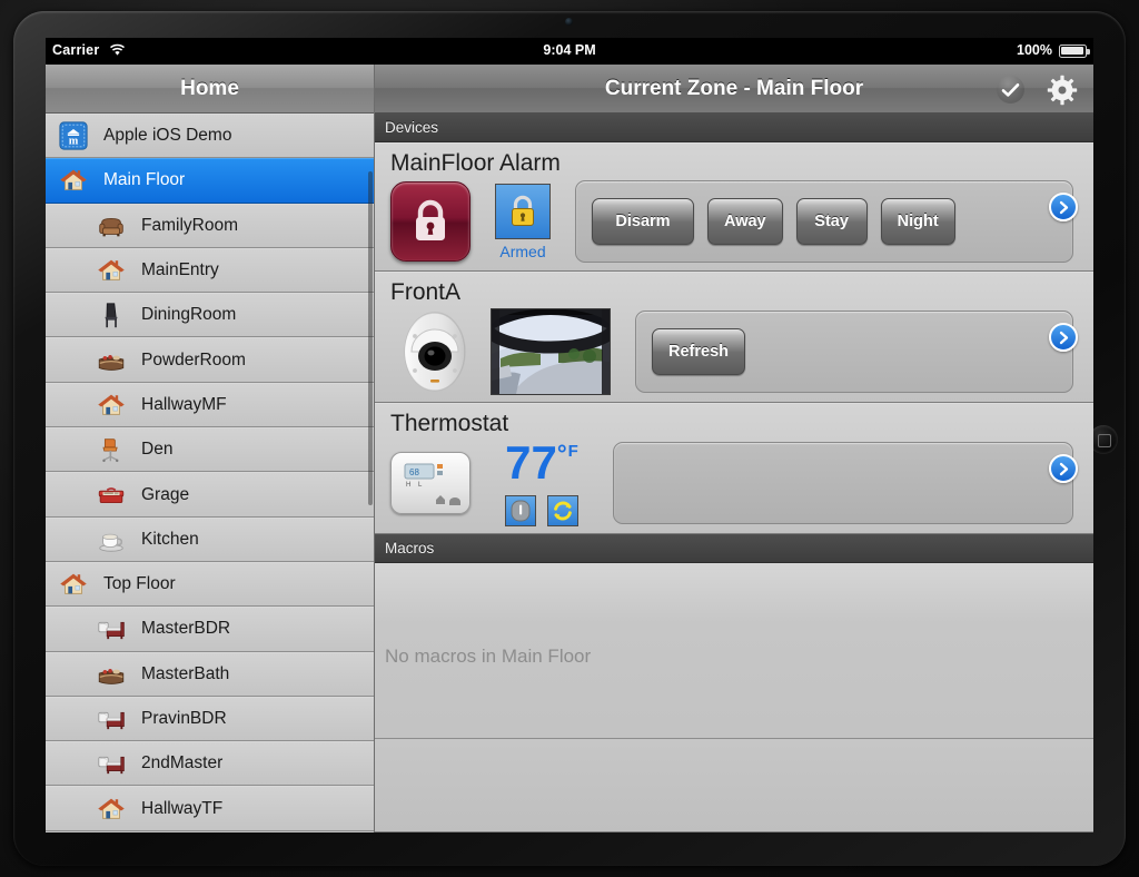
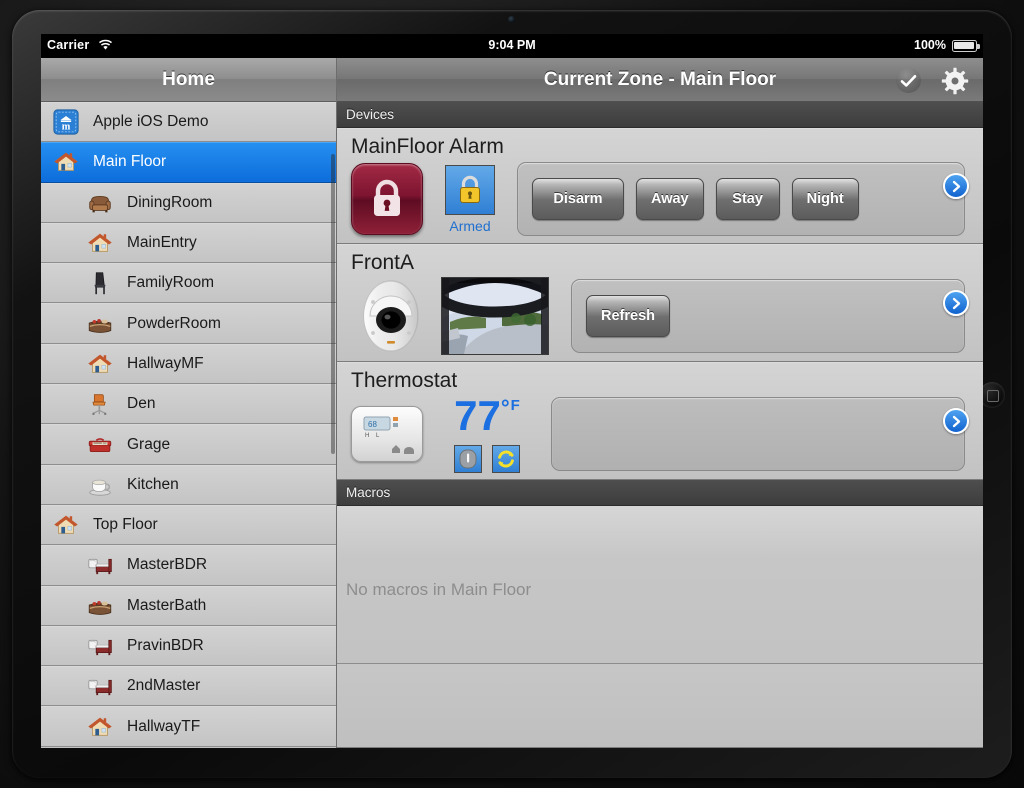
  Carrier
  9:04 PM
  100%
  Home
  m
  Apple iOS Demo
  Main Floor
- FamilyRoom
+ DiningRoom
  MainEntry
- DiningRoom
+ FamilyRoom
  PowderRoom
  HallwayMF
  Den
  Grage
  Kitchen
  Top Floor
  MasterBDR
  MasterBath
  PravinBDR
  2ndMaster
  HallwayTF
  Current Zone - Main Floor
  Devices
  MainFloor Alarm
  Armed
  Disarm
  Away
  Stay
  Night
  FrontA
  Refresh
  Thermostat
  68
  77
  °
  F
  Macros
  No macros in Main Floor
